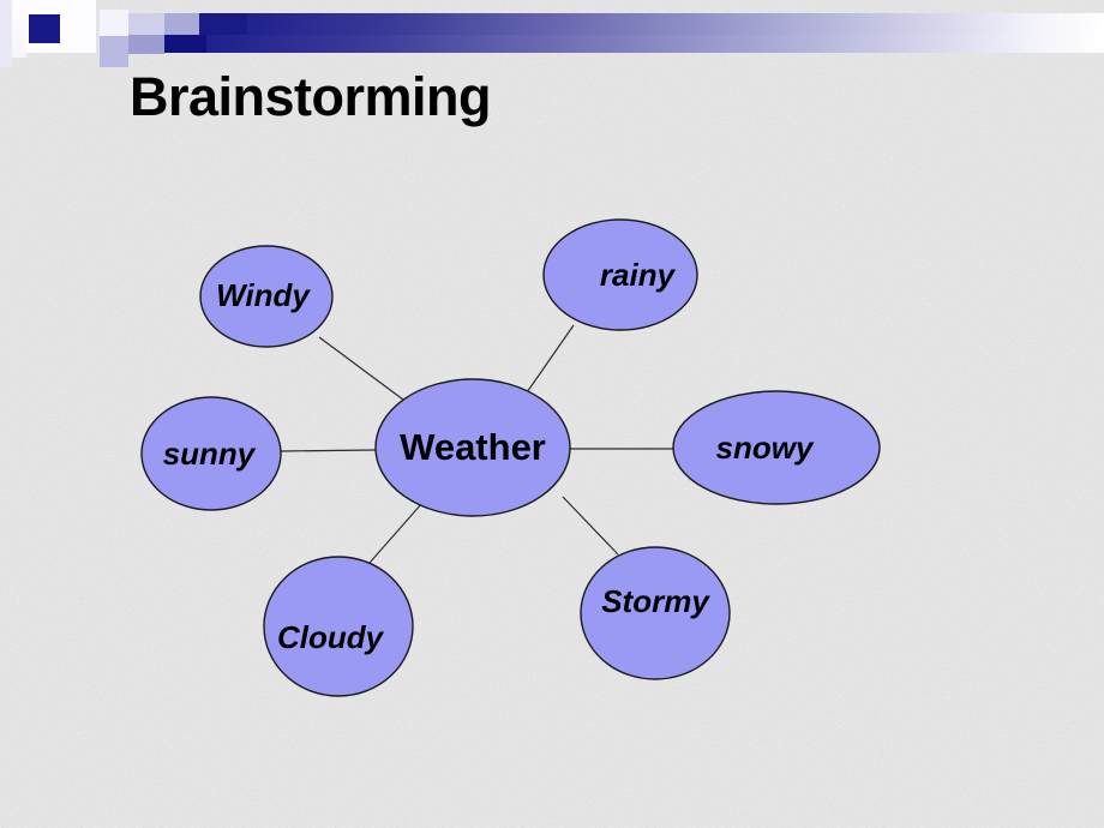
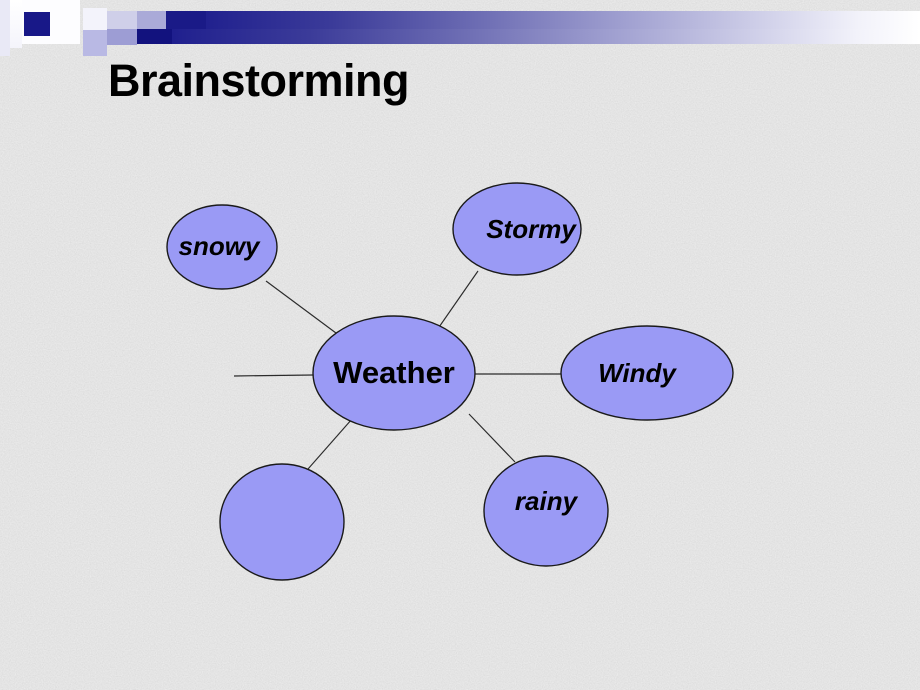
  Brainstorming
- Windy
+ snowy
- rainy
+ Stormy
- sunny
- snowy
+ Windy
- Cloudy
- Stormy
+ rainy
  Weather
